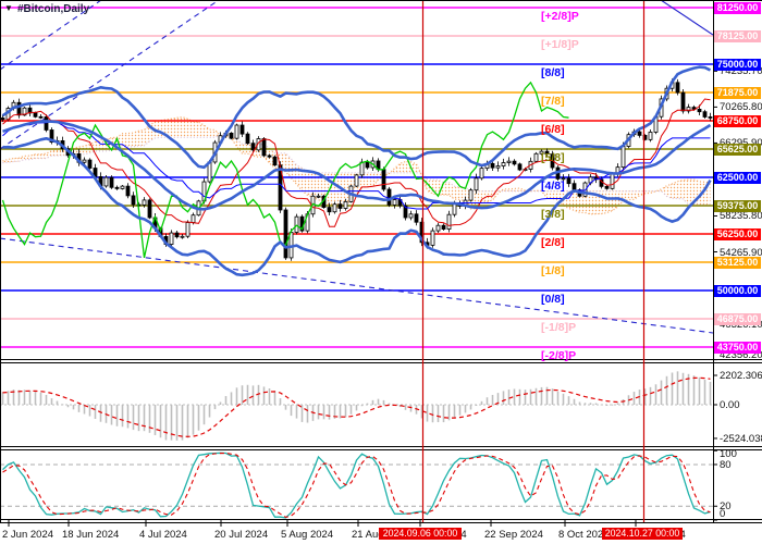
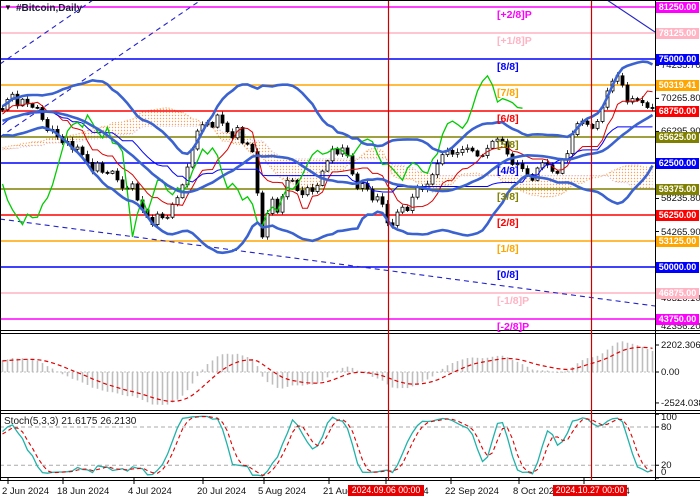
  ▼
  #Bitcoin,Daily
+ Stoch(5,3,3) 21.6175 26.2130
  [+2/8]P
  [+1/8]P
  [8/8]
  [7/8]
  [6/8]
  [5/8]
  [4/8]
  [3/8]
  [2/8]
  [1/8]
  [0/8]
  [-1/8]P
  [-2/8]P
  81250.00
  78125.00
  75000.00
- 71875.00
+ 50319.41
  68750.00
  65625.00
  62500.00
  59375.00
  56250.00
  53125.00
  50000.00
  46875.00
  43750.00
  74235.70
  70265.80
  58235.80
  54265.90
  42356.20
  2202.306
  0.00
  -2524.03
  100
  80
  20
  0
  2 Jun 2024
  18 Jun 2024
  4 Jul 2024
  20 Jul 2024
  5 Aug 2024
  22 Sep 2024
  8 Oct 202
  2024.09.06 00:00
  2024.10.27 00:00
